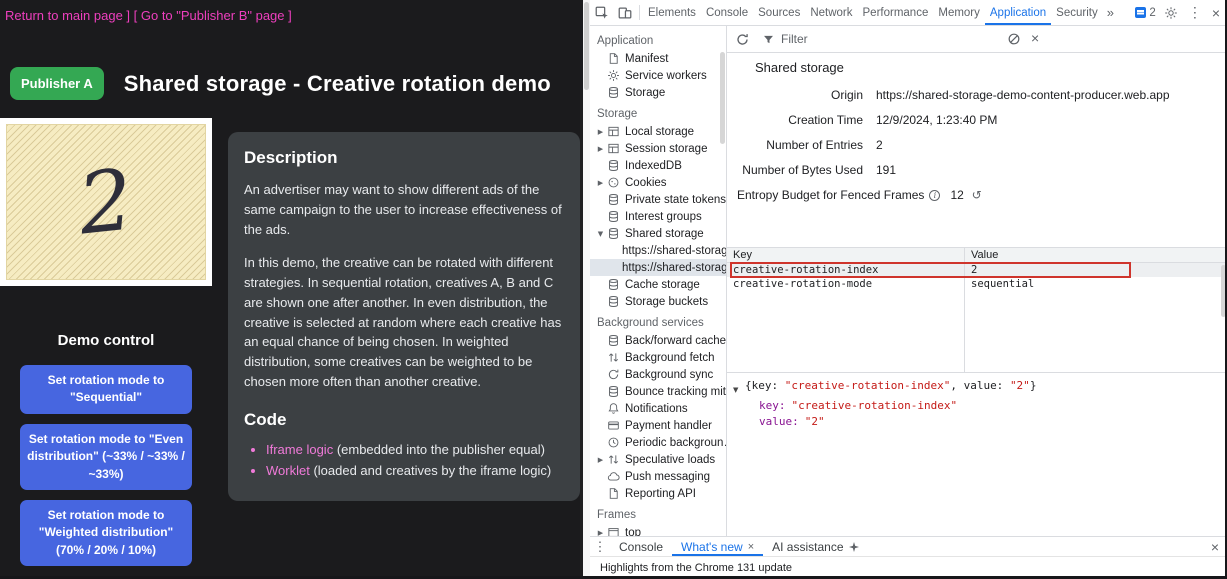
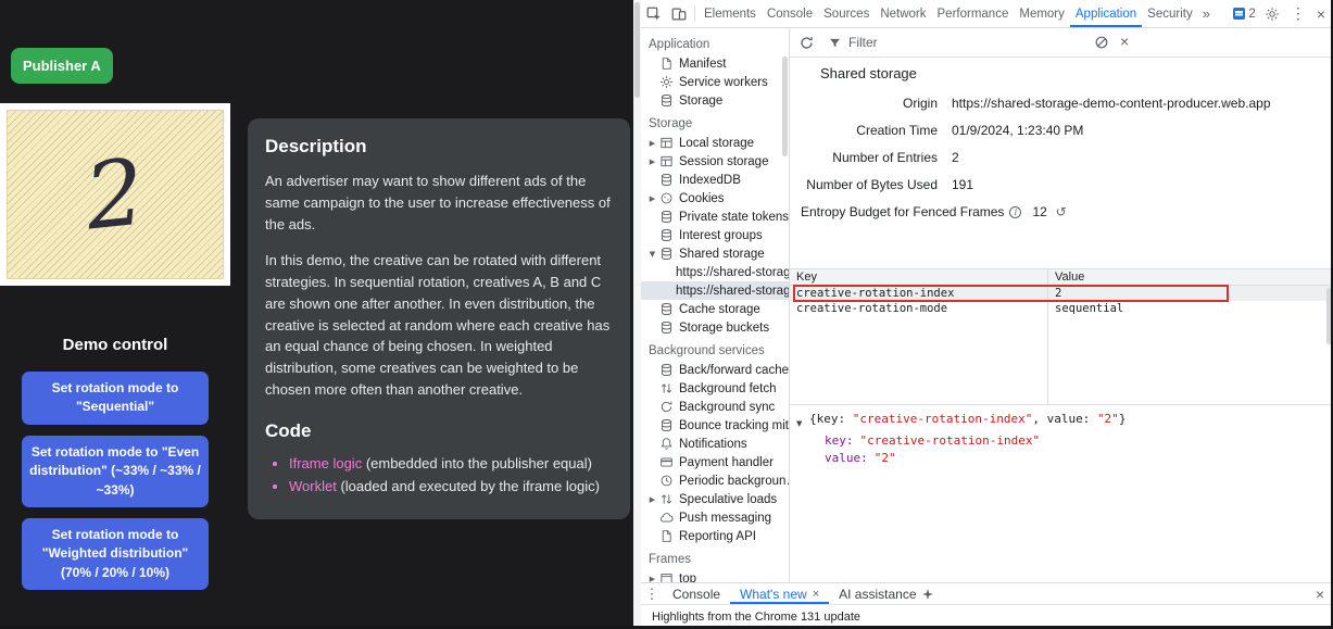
- Return to main page ] [ Go to "Publisher B" page ]
  Publisher A
- Shared storage - Creative rotation demo
  Demo control
  Set rotation mode to "Sequential"
  Set rotation mode to "Even distribution" (~33% / ~33% / ~33%)
  Set rotation mode to "Weighted distribution" (70% / 20% / 10%)
  Description
  An advertiser may want to show different ads of the same campaign to the user to increase effectiveness of the ads.
  In this demo, the creative can be rotated with different strategies. In sequential rotation, creatives A, B and C are shown one after another. In even distribution, the creative is selected at random where each creative has an equal chance of being chosen. In weighted distribution, some creatives can be weighted to be chosen more often than another creative.
  Code
  Iframe logic (embedded into the publisher equal)
- Worklet (loaded and creatives by the iframe logic)
+ Worklet (loaded and executed by the iframe logic)
  Elements
  Console
  Sources
  Network
  Performance
  Memory
  Application
  Security
  »
  2
  ⋮
  ×
  Application
  Manifest
  Service workers
  Storage
  Storage
  ▶
  Local storage
  ▶
  Session storage
  IndexedDB
  ▶
  Cookies
  Private state tokens
  Interest groups
  ▼
  Shared storage
  https://shared-storag
  https://shared-storag
  Cache storage
  Storage buckets
  Background services
  Back/forward cache
  Background fetch
  Background sync
  Bounce tracking mit
  Notifications
  Payment handler
  Periodic backgroun
  ▶
  Speculative loads
  Push messaging
  Reporting API
  Frames
  ▶
  top
  Filter
  ×
  Shared storage
  Origin
  https://shared-storage-demo-content-producer.web.app
  Creation Time
- 12/9/2024, 1:23:40 PM
+ 01/9/2024, 1:23:40 PM
  Number of Entries
  2
  Number of Bytes Used
  191
  Entropy Budget for Fenced Frames
  i
  12
  ↺
  Key
  Value
  creative-rotation-index
  2
  creative-rotation-mode
  sequential
  ▼
  {key:
  "creative-rotation-index"
  , value:
  "2"
  }
  key:
  "creative-rotation-index"
  value:
  "2"
  ⋮
  Console
  What's new
  ×
  AI assistance
  ×
  Highlights from the Chrome 131 update
